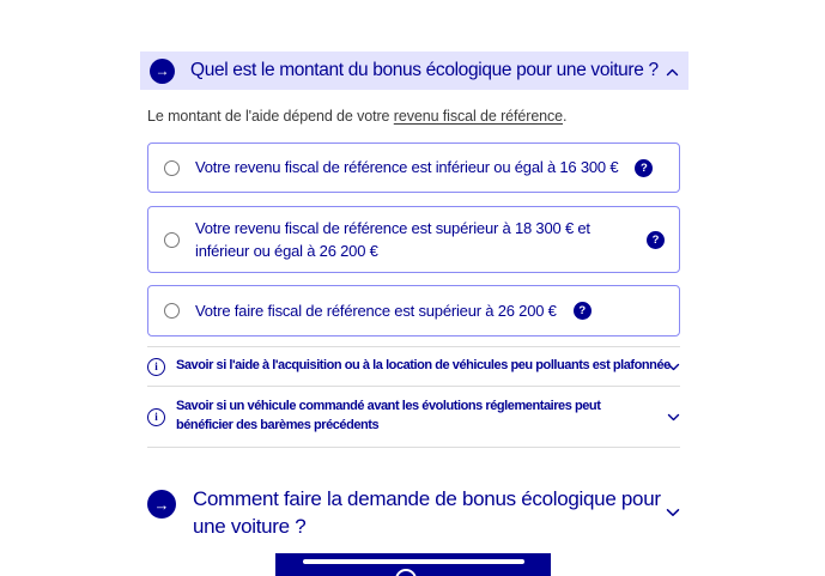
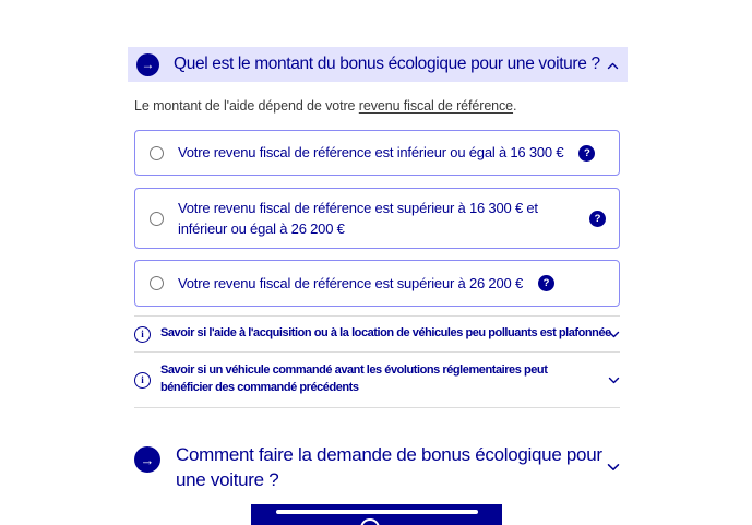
  →
  Quel est le montant du bonus écologique pour une voiture ?
  Le montant de l'aide dépend de votre revenu fiscal de référence.
  Votre revenu fiscal de référence est inférieur ou égal à 16 300 €
  ?
- Votre revenu fiscal de référence est supérieur à 18 300 € et inférieur ou égal à 26 200 €
+ Votre revenu fiscal de référence est supérieur à 16 300 € et inférieur ou égal à 26 200 €
  ?
- Votre faire fiscal de référence est supérieur à 26 200 €
+ Votre revenu fiscal de référence est supérieur à 26 200 €
  ?
  i
  Savoir si l'aide à l'acquisition ou à la location de véhicules peu polluants est plafonné
  i
- Savoir si un véhicule commandé avant les évolutions réglementaires peut bénéficier des barèmes précédents
+ Savoir si un véhicule commandé avant les évolutions réglementaires peut bénéficier des commandé précédents
  →
  Comment faire la demande de bonus écologique pour une voiture ?
